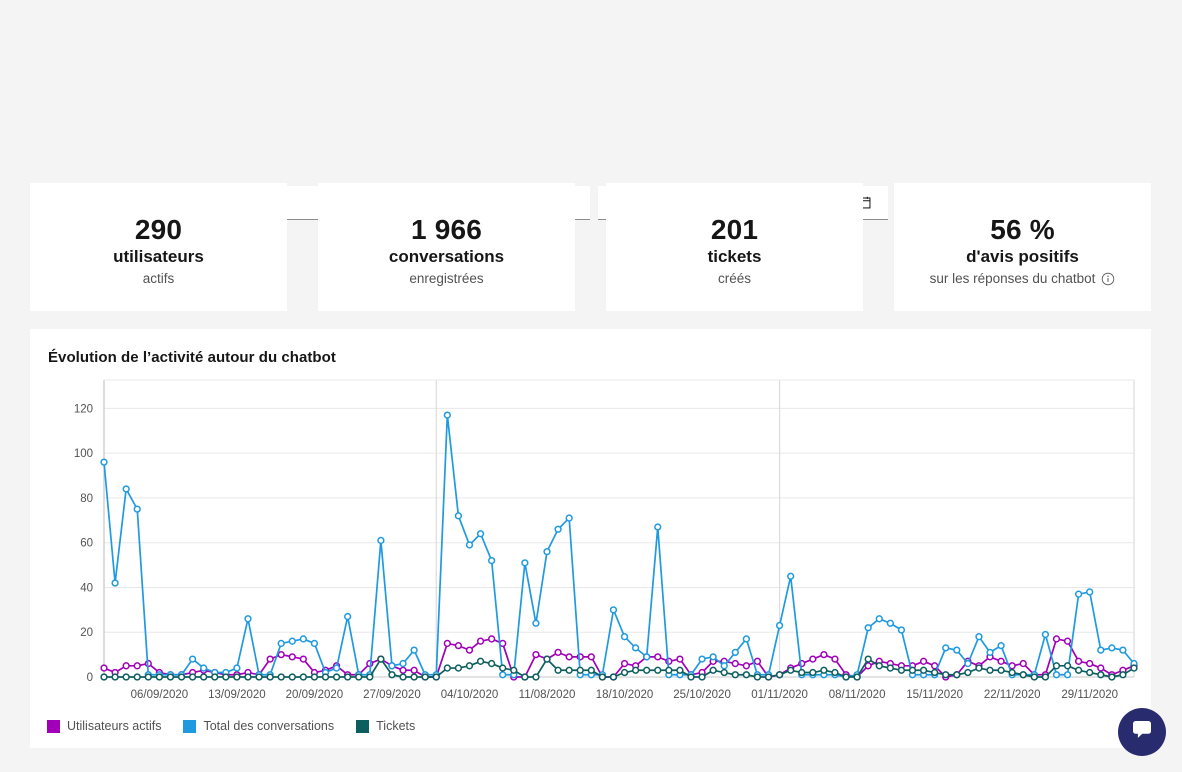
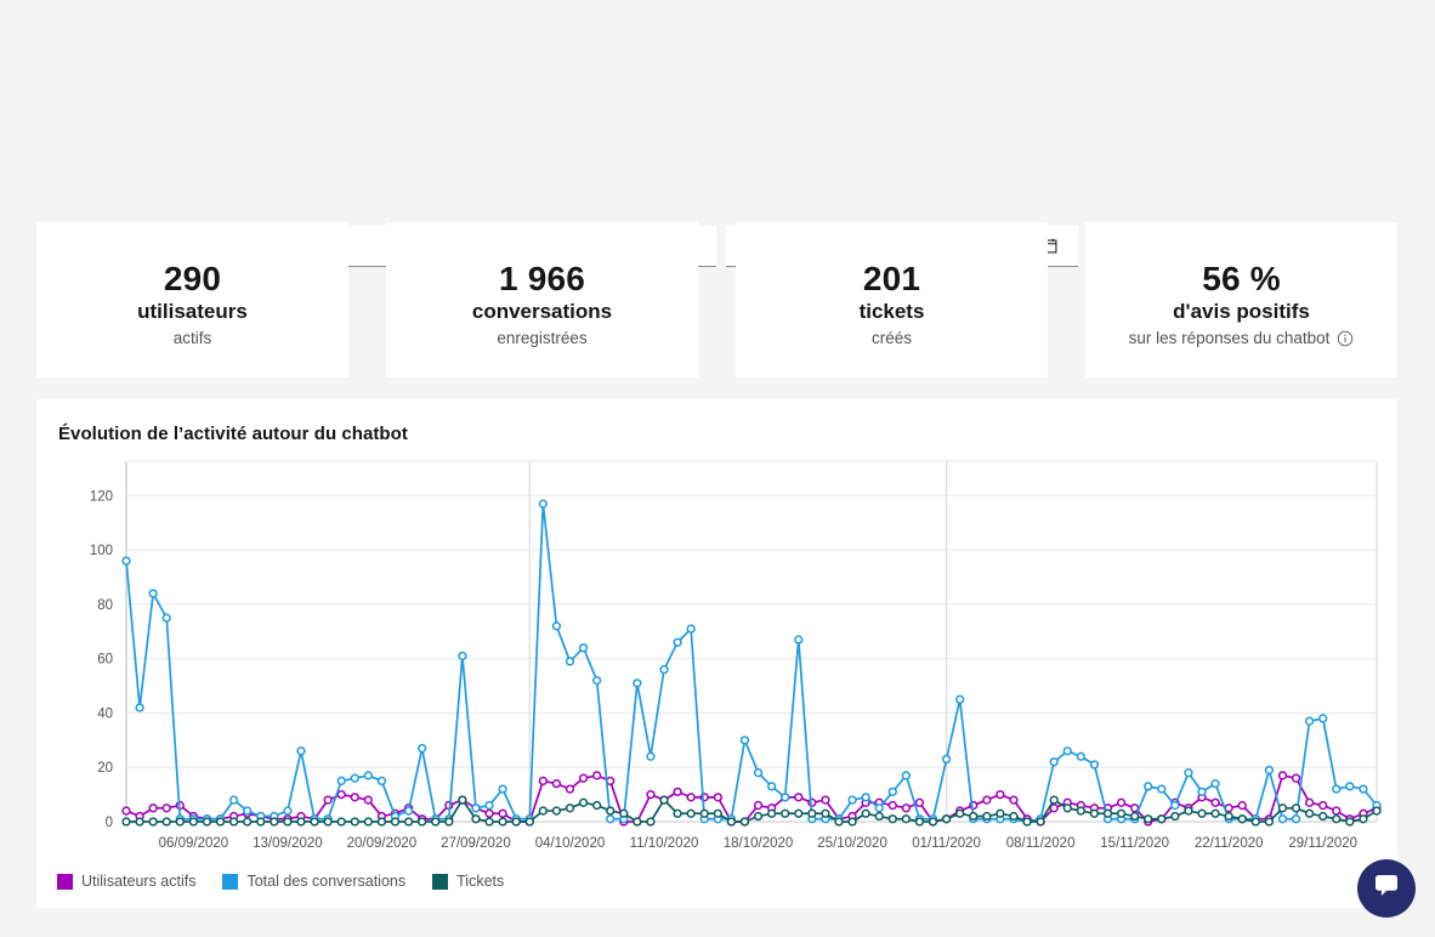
  290
  utilisateurs
  actifs
  1 966
  conversations
  enregistrées
  201
  tickets
  créés
  56 %
  d'avis positifs
  sur les réponses du chatbot
  Évolution de l’activité autour du chatbot
  0
  20
  40
  60
  80
  100
  120
  06/09/2020
  13/09/2020
  20/09/2020
  27/09/2020
  04/10/2020
- 11/08/2020
+ 11/10/2020
  18/10/2020
  25/10/2020
  01/11/2020
  08/11/2020
  15/11/2020
  22/11/2020
  29/11/2020
  Utilisateurs actifs
  Total des conversations
  Tickets
